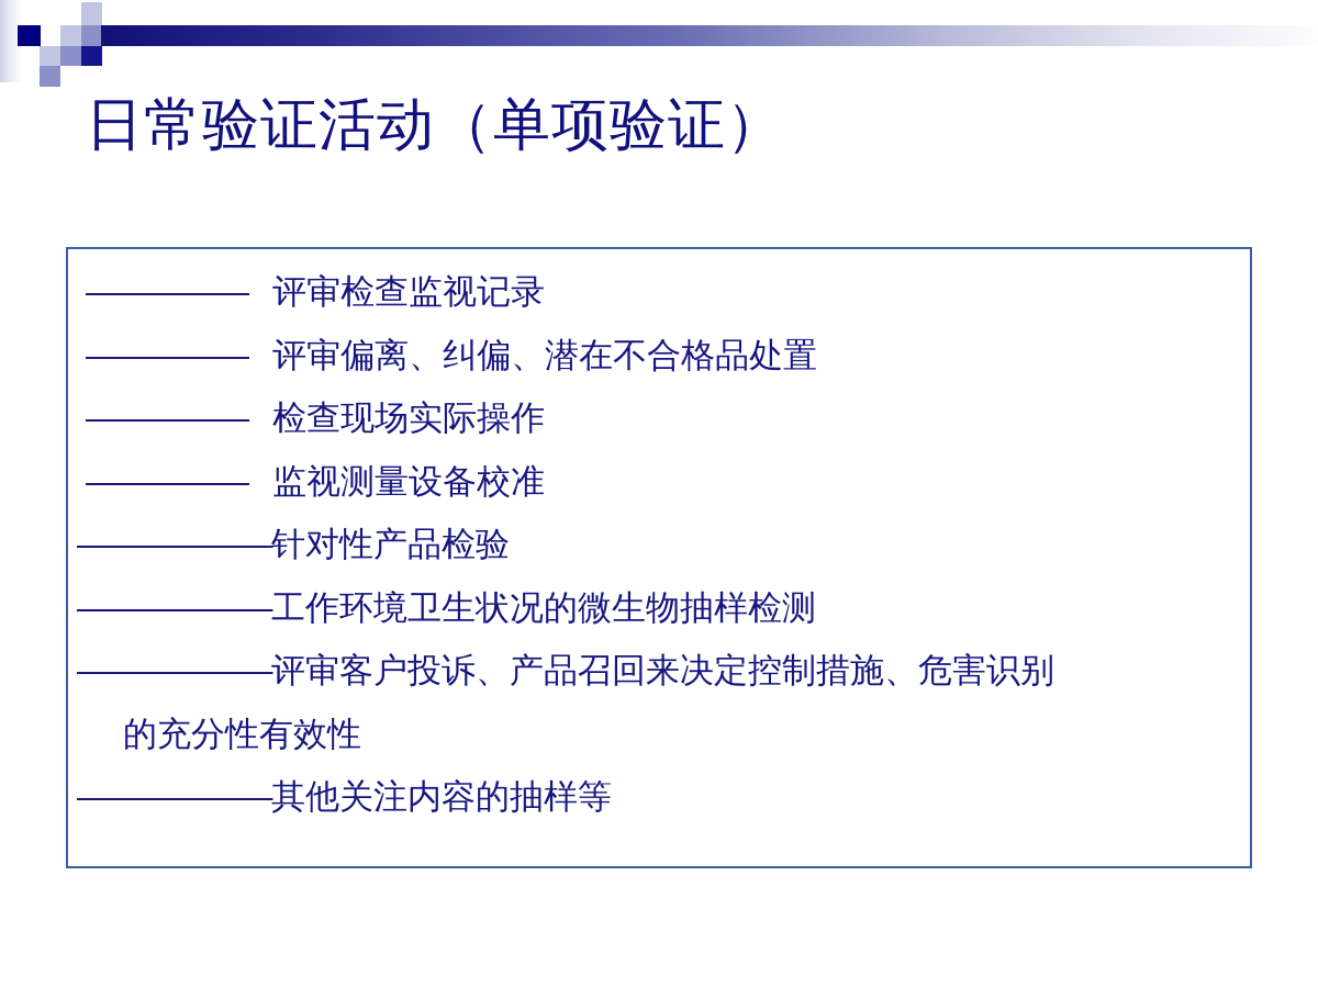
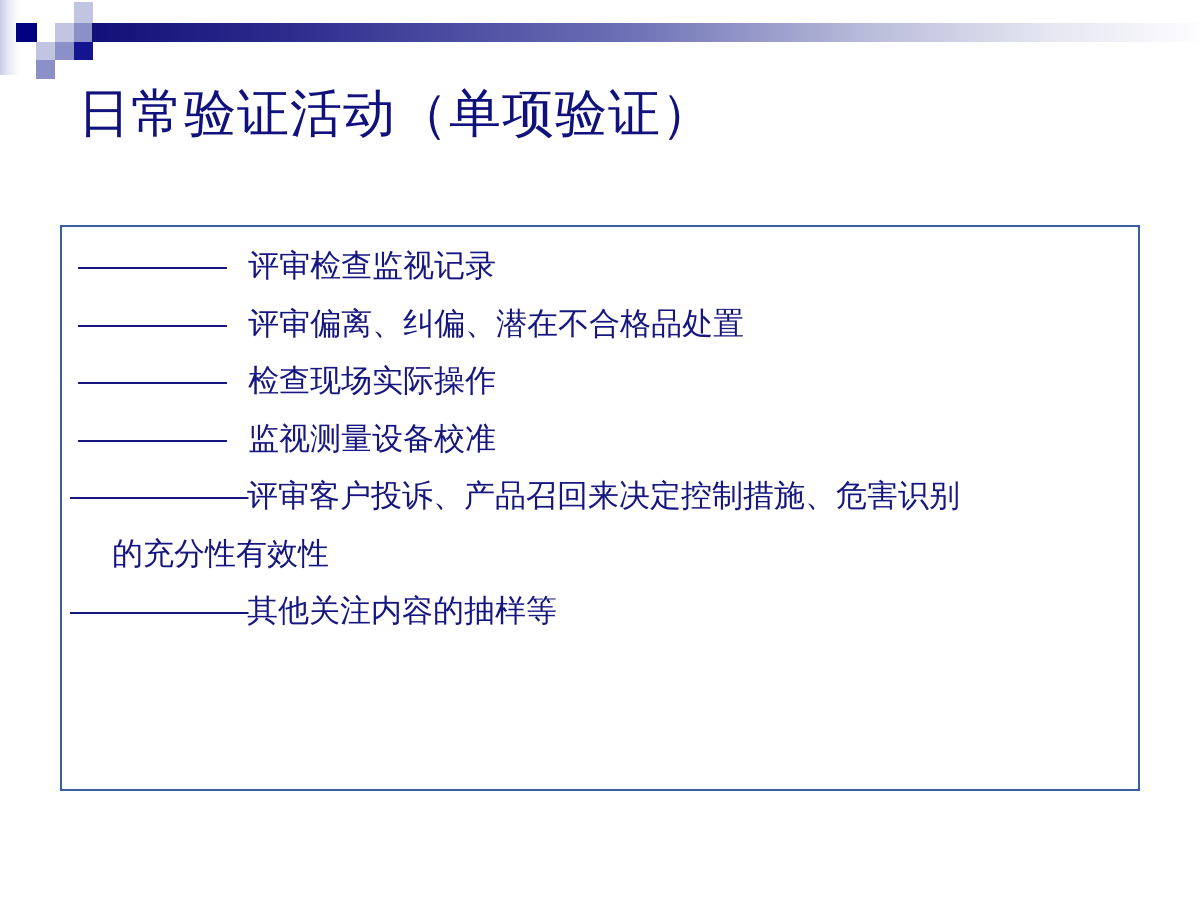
  日常验证活动（单项验证）
  ————— 评审检查监视记录
  ————— 评审偏离、纠偏、潜在不合格品处置
  ————— 检查现场实际操作
  ————— 监视测量设备校准
- ——————针对性产品检验
- ——————工作环境卫生状况的微生物抽样检测
  ——————评审客户投诉、产品召回来决定控制措施、危害识别
  的充分性有效性
  ——————其他关注内容的抽样等
